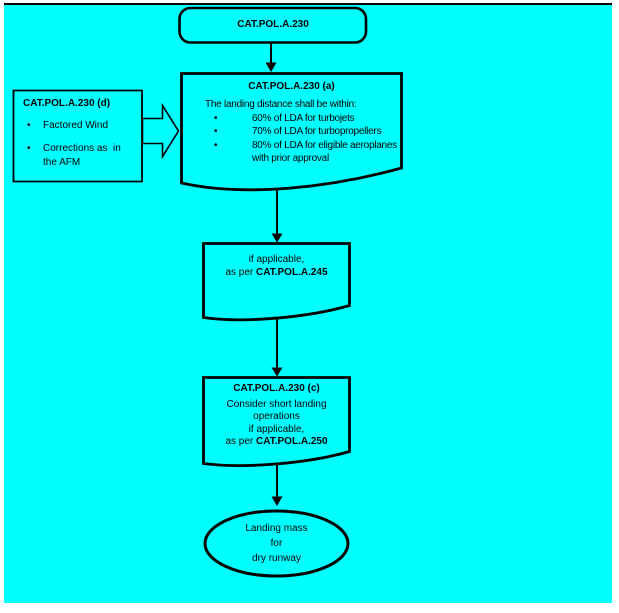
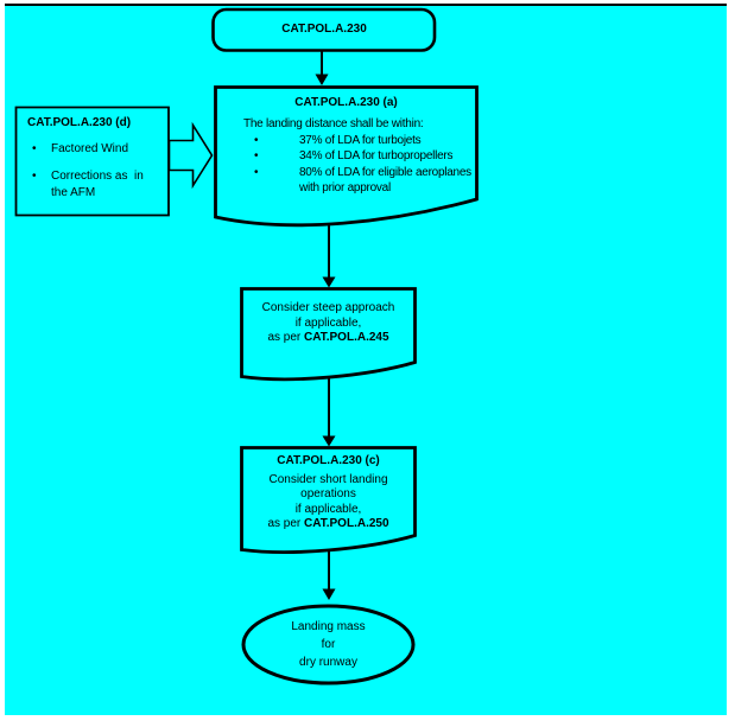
  CAT.POL.A.230
  CAT.POL.A.230 (a)
  The landing distance shall be within:
- 60% of LDA for turbojets
+ 37% of LDA for turbojets
- 70% of LDA for turbopropellers
+ 34% of LDA for turbopropellers
  80% of LDA for eligible aeroplanes
  with prior approval
  CAT.POL.A.230 (d)
  Factored Wind
  Corrections as in
  the AFM
+ Consider steep approach
  if applicable,
  as per CAT.POL.A.245
  CAT.POL.A.230 (c)
  Consider short landing
  operations
  if applicable,
  as per CAT.POL.A.250
  Landing mass
  for
  dry runway
